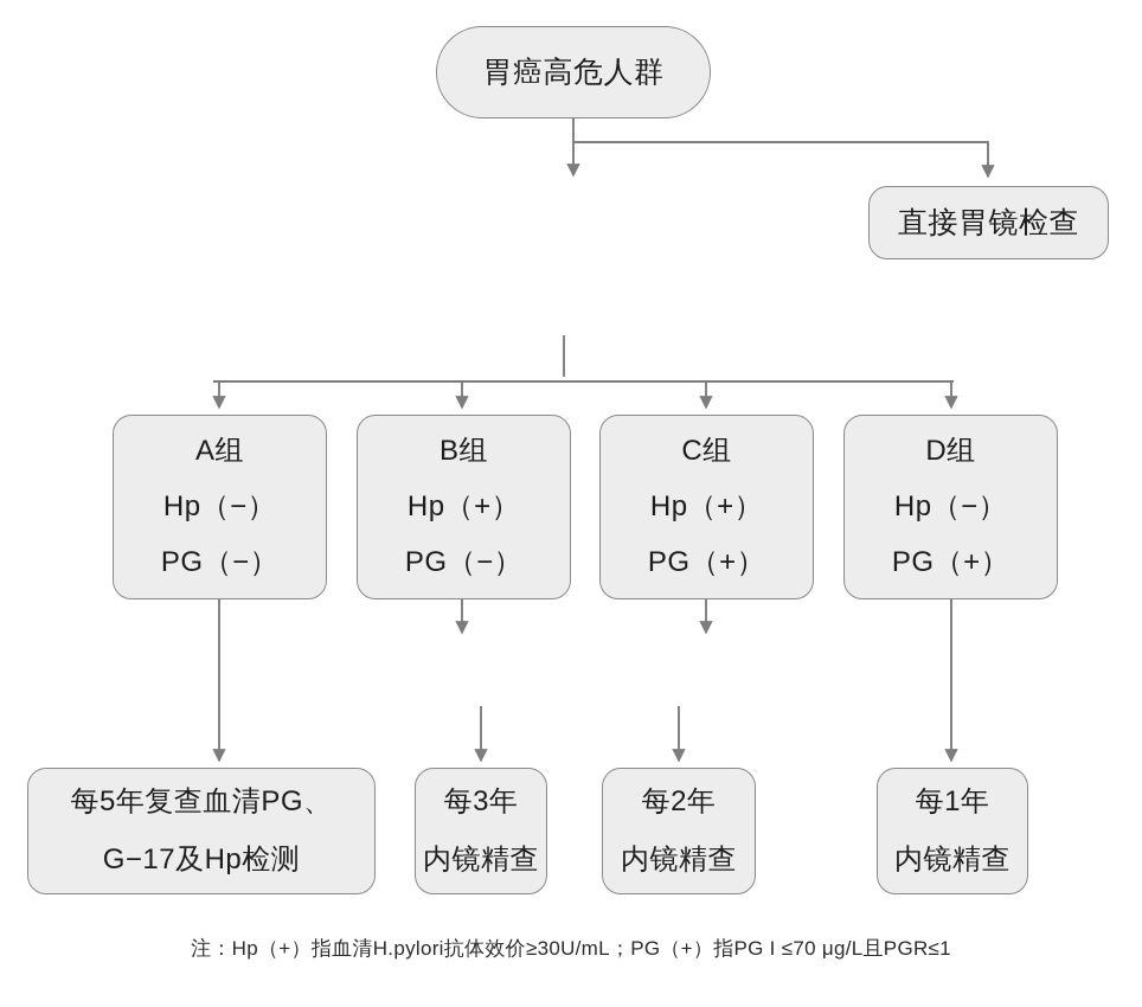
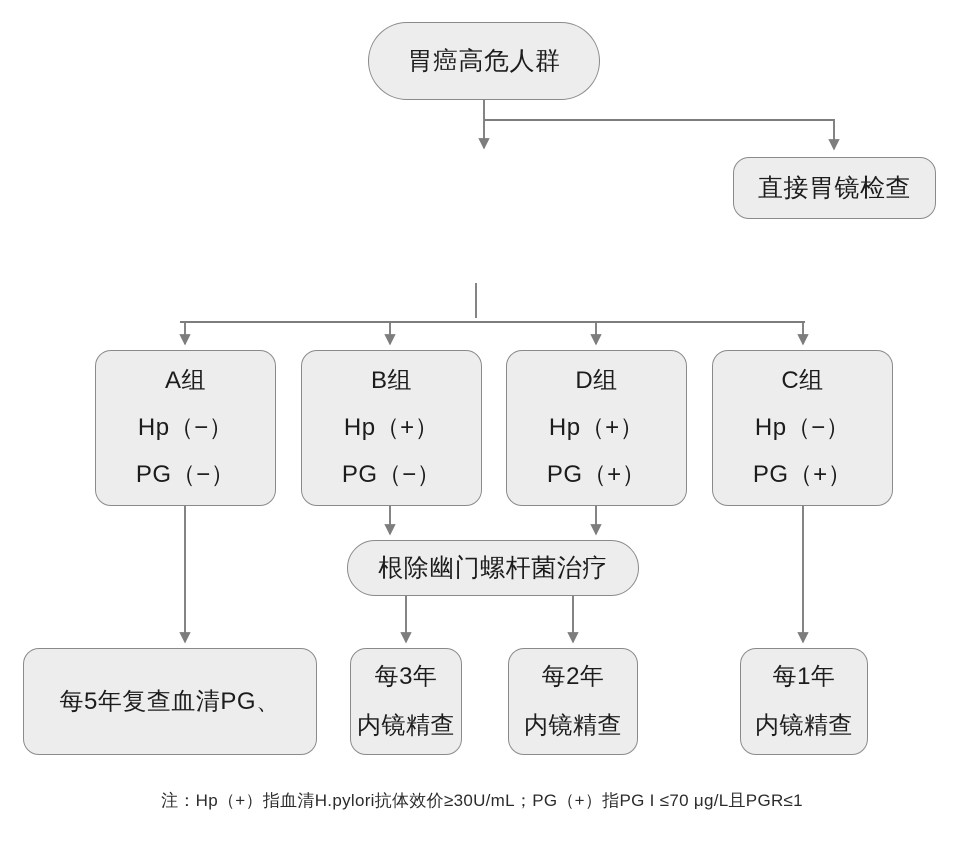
  胃癌高危人群
  直接胃镜检查
  A组
  Hp（−）
  PG（−）
  B组
  Hp（+）
  PG（−）
- C组
+ D组
  Hp（+）
  PG（+）
- D组
+ C组
  Hp（−）
  PG（+）
+ 根除幽门螺杆菌治疗
  每5年复查血清PG、
- G−17及Hp检测
  每3年
  内镜精查
  每2年
  内镜精查
  每1年
  内镜精查
  注：Hp（+）指血清H.pylori抗体效价≥30U/mL；PG（+）指PG I ≤70 μg/L且PGR≤1
